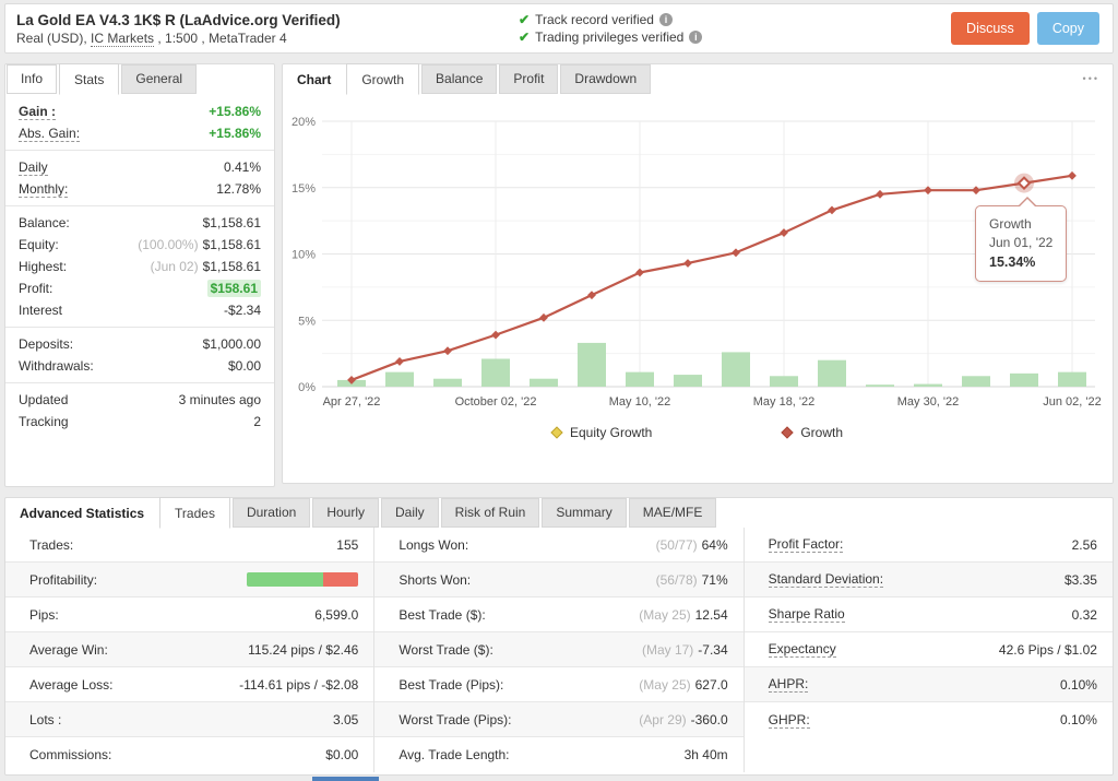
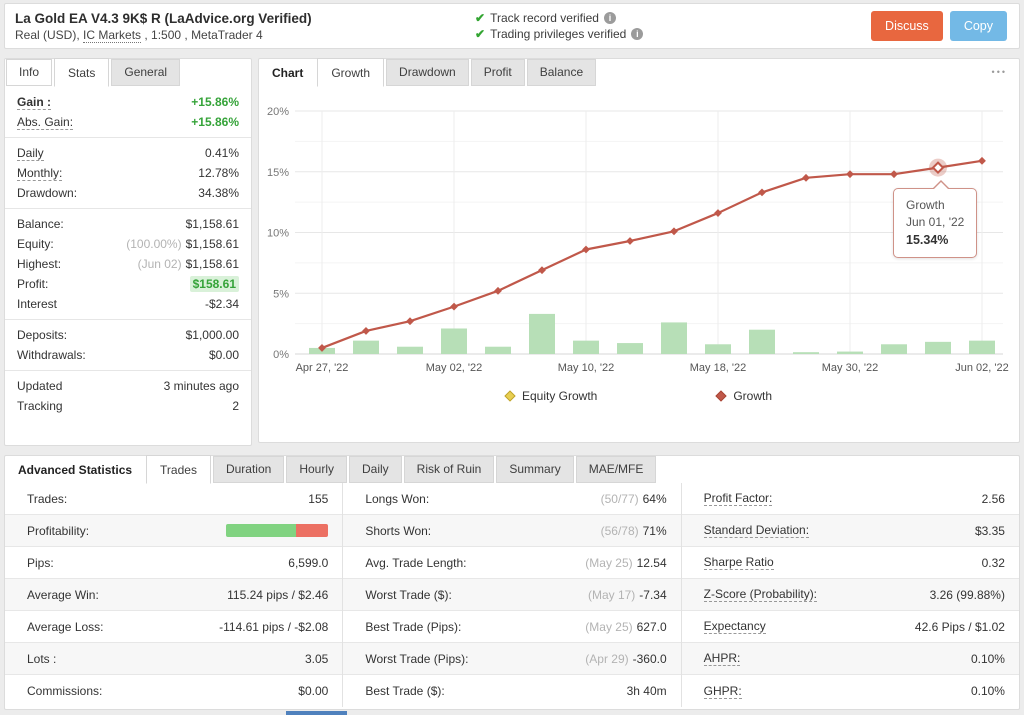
- La Gold EA V4.3 1K$ R (LaAdvice.org Verified)
+ La Gold EA V4.3 9K$ R (LaAdvice.org Verified)
  Real (USD), IC Markets , 1:500 , MetaTrader 4
  ✔
  Track record verified
  i
  ✔
  Trading privileges verified
  i
  Discuss
  Copy
  Info
  Stats
  General
  Gain :
  +15.86%
  Abs. Gain:
  +15.86%
  Daily
  0.41%
  Monthly:
  12.78%
+ Drawdown:
+ 34.38%
  Balance:
  $1,158.61
  Equity:
  (100.00%) $1,158.61
  Highest:
  (Jun 02) $1,158.61
  Profit:
  $158.61
  Interest
  -$2.34
  Deposits:
  $1,000.00
  Withdrawals:
  $0.00
  Updated
  3 minutes ago
  Tracking
  2
  Chart
  Growth
- Balance
+ Drawdown
  Profit
- Drawdown
+ Balance
  •••
  0%
  5%
  10%
  15%
  20%
  Apr 27, '22
- October 02, '22
+ May 02, '22
  May 10, '22
  May 18, '22
  May 30, '22
  Jun 02, '22
  Growth
  Jun 01, '22
  15.34%
  Equity Growth
  Growth
  Advanced Statistics
  Trades
  Duration
  Hourly
  Daily
  Risk of Ruin
  Summary
  MAE/MFE
  Trades:
  155
  Profitability:
  Pips:
  6,599.0
  Average Win:
  115.24 pips / $2.46
  Average Loss:
  -114.61 pips / -$2.08
  Lots :
  3.05
  Commissions:
  $0.00
  Longs Won:
  (50/77) 64%
  Shorts Won:
  (56/78) 71%
- Best Trade ($):
+ Avg. Trade Length:
  (May 25) 12.54
  Worst Trade ($):
  (May 17) -7.34
  Best Trade (Pips):
  (May 25) 627.0
  Worst Trade (Pips):
  (Apr 29) -360.0
- Avg. Trade Length:
+ Best Trade ($):
  3h 40m
  Profit Factor:
  2.56
  Standard Deviation:
  $3.35
  Sharpe Ratio
  0.32
+ Z-Score (Probability):
+ 3.26 (99.88%)
  Expectancy
  42.6 Pips / $1.02
  AHPR:
  0.10%
  GHPR:
  0.10%
